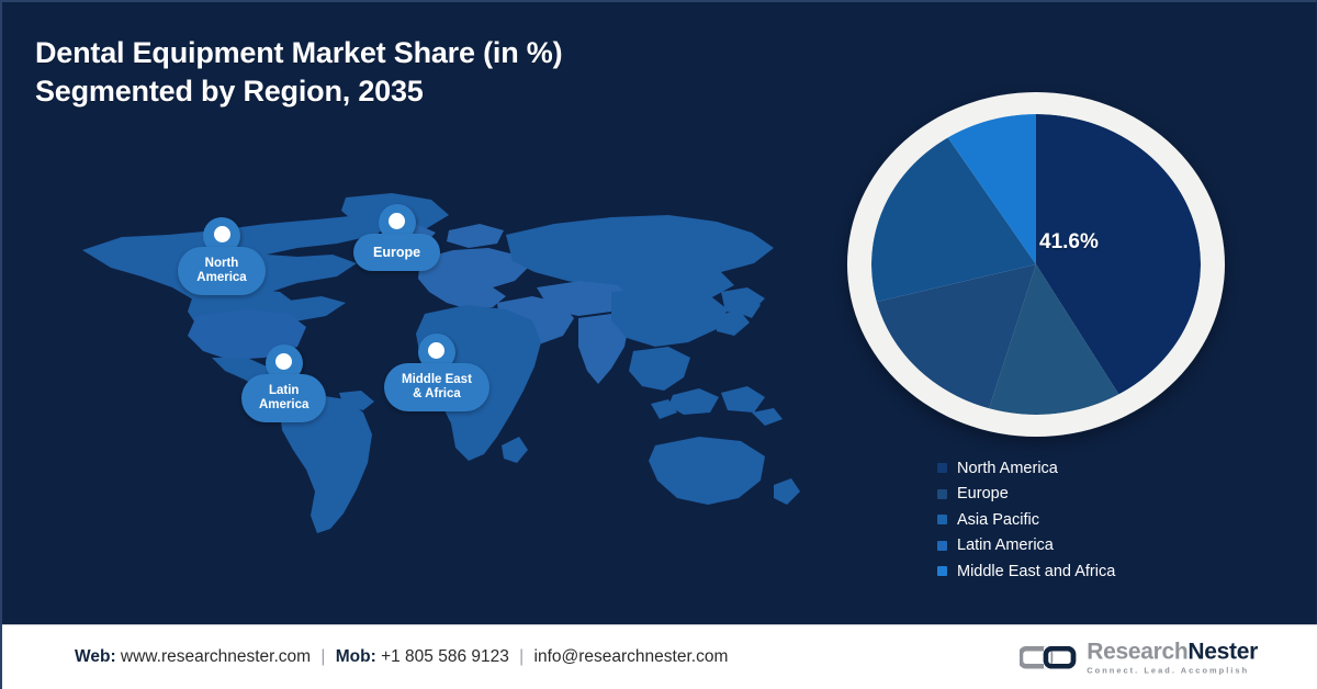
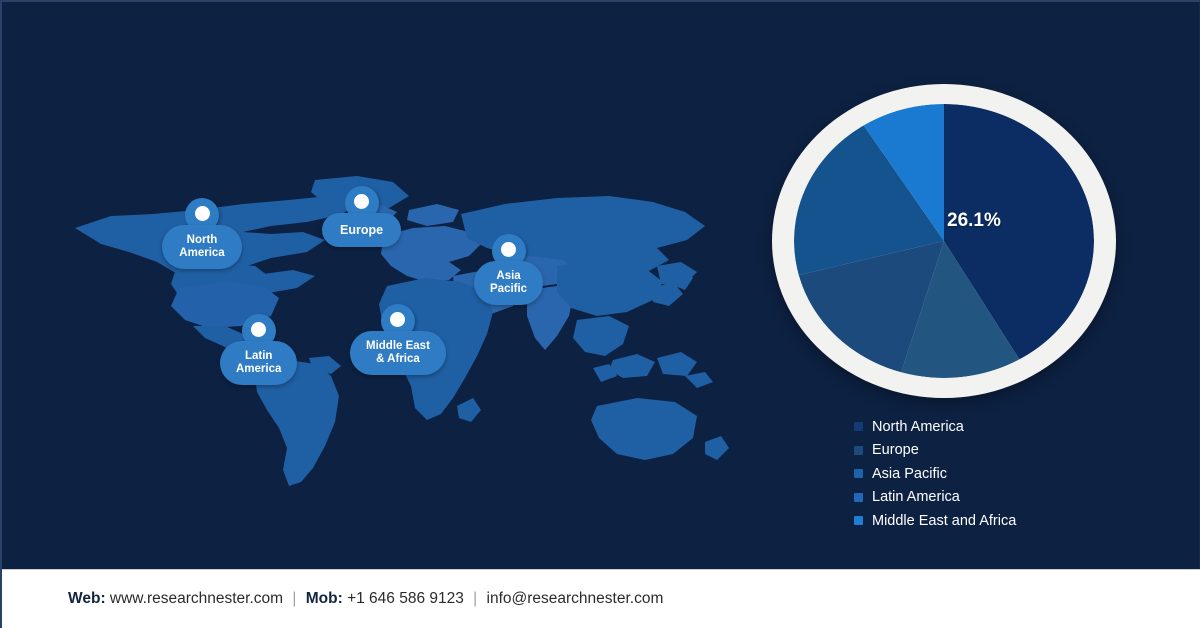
- Dental Equipment Market Share (in %)
- Segmented by Region, 2035
  North
  America
  Europe
+ Asia
+ Pacific
  Latin
  America
  Middle East
  & Africa
- 41.6%
+ 26.1%
  North America
  Europe
  Asia Pacific
  Latin America
  Middle East and Africa
- Web: www.researchnester.com | Mob: +1 805 586 9123 | info@researchnester.com
+ Web: www.researchnester.com | Mob: +1 646 586 9123 | info@researchnester.com
- ResearchNester
- Connect. Lead. Accomplish
